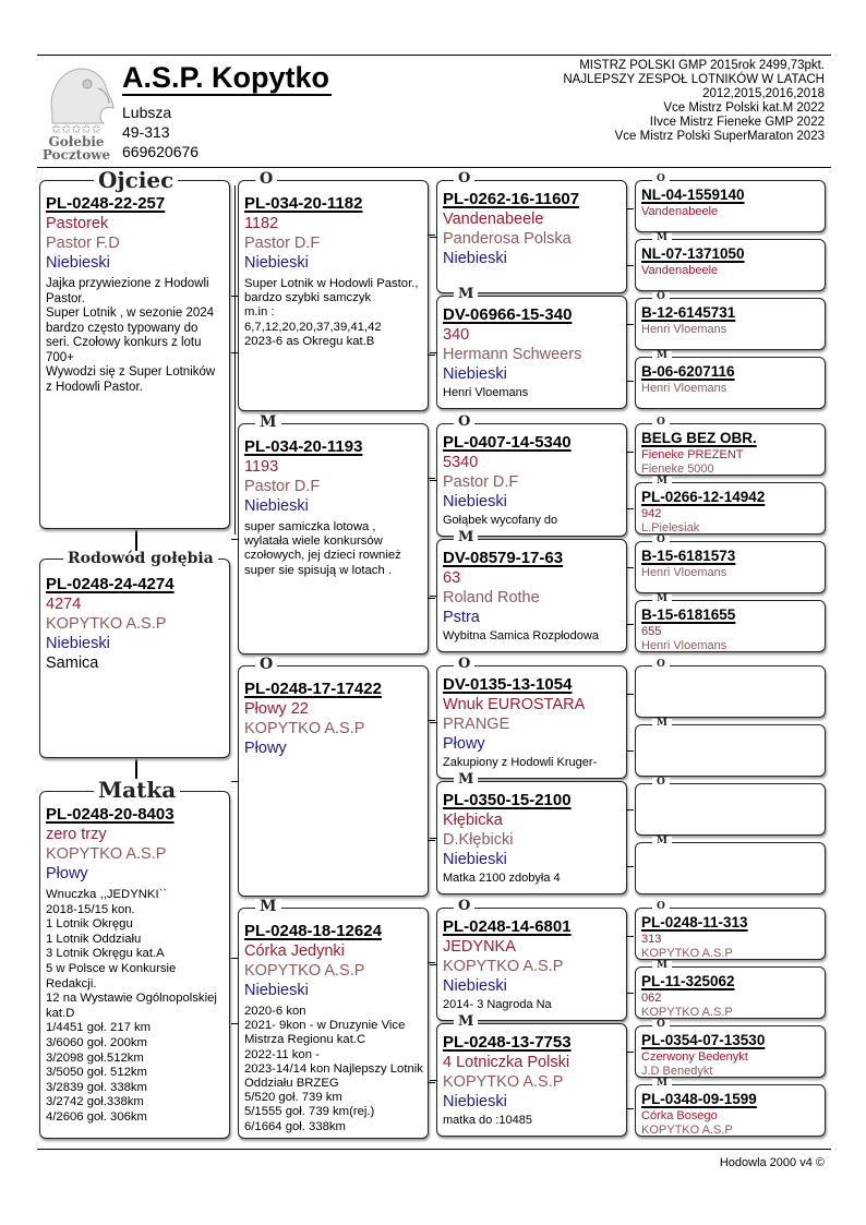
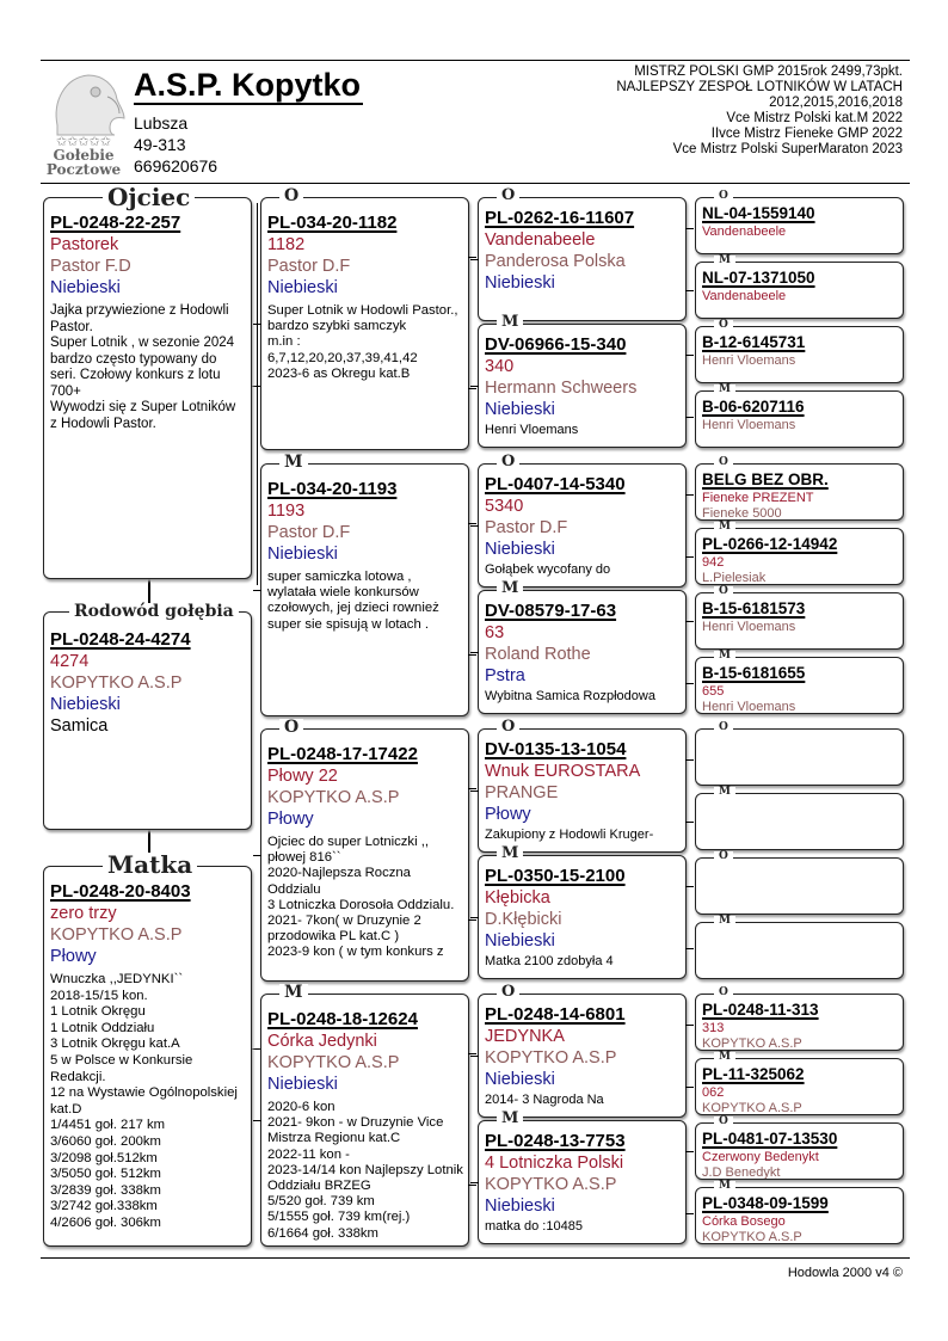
  ✩✩✩✩✩
  Gołebie
  Pocztowe
  A.S.P. Kopytko
  Lubsza
  49-313
  669620676
  MISTRZ POLSKI GMP 2015rok 2499,73pkt.
  NAJLEPSZY ZESPOŁ LOTNIKÓW W LATACH
  2012,2015,2016,2018
  Vce Mistrz Polski kat.M 2022
  IIvce Mistrz Fieneke GMP 2022
  Vce Mistrz Polski SuperMaraton 2023
  PL-0248-22-257
  Pastorek
  Pastor F.D
  Niebieski
  Jajka przywiezione z Hodowli Pastor.
  Super Lotnik , w sezonie 2024 bardzo często typowany do seri. Czołowy konkurs z lotu 700+
  Wywodzi się z Super Lotników z Hodowli Pastor.
  Ojciec
  PL-0248-24-4274
  4274
  KOPYTKO A.S.P
  Niebieski
  Samica
  Rodowód gołębia
  PL-0248-20-8403
  zero trzy
  KOPYTKO A.S.P
  Płowy
  Wnuczka ,,JEDYNKI``
  2018-15/15 kon.
  1 Lotnik Okręgu
  1 Lotnik Oddziału
  3 Lotnik Okręgu kat.A
  5 w Polsce w Konkursie Redakcji.
  12 na Wystawie Ogólnopolskiej kat.D
  1/4451 goł. 217 km
  3/6060 goł. 200km
  3/2098 goł.512km
  3/5050 goł. 512km
  3/2839 goł. 338km
  3/2742 goł.338km
  4/2606 goł. 306km
  Matka
  PL-034-20-1182
  1182
  Pastor D.F
  Niebieski
  Super Lotnik w Hodowli Pastor., bardzo szybki samczyk
  m.in :
  6,7,12,20,20,37,39,41,42
  2023-6 as Okregu kat.B
  O
  PL-034-20-1193
  1193
  Pastor D.F
  Niebieski
  super samiczka lotowa , wylatała wiele konkursów czołowych, jej dzieci rownież super sie spisują w lotach .
  M
  PL-0248-17-17422
  Płowy 22
  KOPYTKO A.S.P
  Płowy
+ Ojciec do super Lotniczki ,, płowej 816``
+ 2020-Najlepsza Roczna Oddzialu
+ 3 Lotniczka Dorosoła Oddzialu.
+ 2021- 7kon( w Druzynie 2 przodowika PL kat.C )
+ 2023-9 kon ( w tym konkurs z
  O
  PL-0248-18-12624
  Córka Jedynki
  KOPYTKO A.S.P
  Niebieski
  2020-6 kon
  2021- 9kon - w Druzynie Vice Mistrza Regionu kat.C
  2022-11 kon -
  2023-14/14 kon Najlepszy Lotnik Oddziału BRZEG
  5/520 goł. 739 km
  5/1555 goł. 739 km(rej.)
  6/1664 goł. 338km
  M
  PL-0262-16-11607
  Vandenabeele
  Panderosa Polska
  Niebieski
  O
  DV-06966-15-340
  340
  Hermann Schweers
  Niebieski
  Henri Vloemans
  M
  PL-0407-14-5340
  5340
  Pastor D.F
  Niebieski
  Gołąbek wycofany do
  O
  DV-08579-17-63
  63
  Roland Rothe
  Pstra
  Wybitna Samica Rozpłodowa
  M
  DV-0135-13-1054
  Wnuk EUROSTARA
  PRANGE
  Płowy
  Zakupiony z Hodowli Kruger-
  O
  PL-0350-15-2100
  Kłębicka
  D.Kłębicki
  Niebieski
  Matka 2100 zdobyła 4
  M
  PL-0248-14-6801
  JEDYNKA
  KOPYTKO A.S.P
  Niebieski
  2014- 3 Nagroda Na
  O
  PL-0248-13-7753
  4 Lotniczka Polski
  KOPYTKO A.S.P
  Niebieski
  matka do :10485
  M
  NL-04-1559140
  Vandenabeele
  O
  NL-07-1371050
  Vandenabeele
  M
  B-12-6145731
  Henri Vloemans
  O
  B-06-6207116
  Henri Vloemans
  M
  BELG BEZ OBR.
  Fieneke PREZENT
  Fieneke 5000
  O
  PL-0266-12-14942
  942
  L.Pielesiak
  M
  B-15-6181573
  Henri Vloemans
  O
  B-15-6181655
  655
  Henri Vloemans
  M
  O
  M
  O
  M
  PL-0248-11-313
  313
  KOPYTKO A.S.P
  O
  PL-11-325062
  062
  KOPYTKO A.S.P
  M
- PL-0354-07-13530
+ PL-0481-07-13530
  Czerwony Bedenykt
  J.D Benedykt
  O
  PL-0348-09-1599
  Córka Bosego
  KOPYTKO A.S.P
  M
  Hodowla 2000 v4 ©
